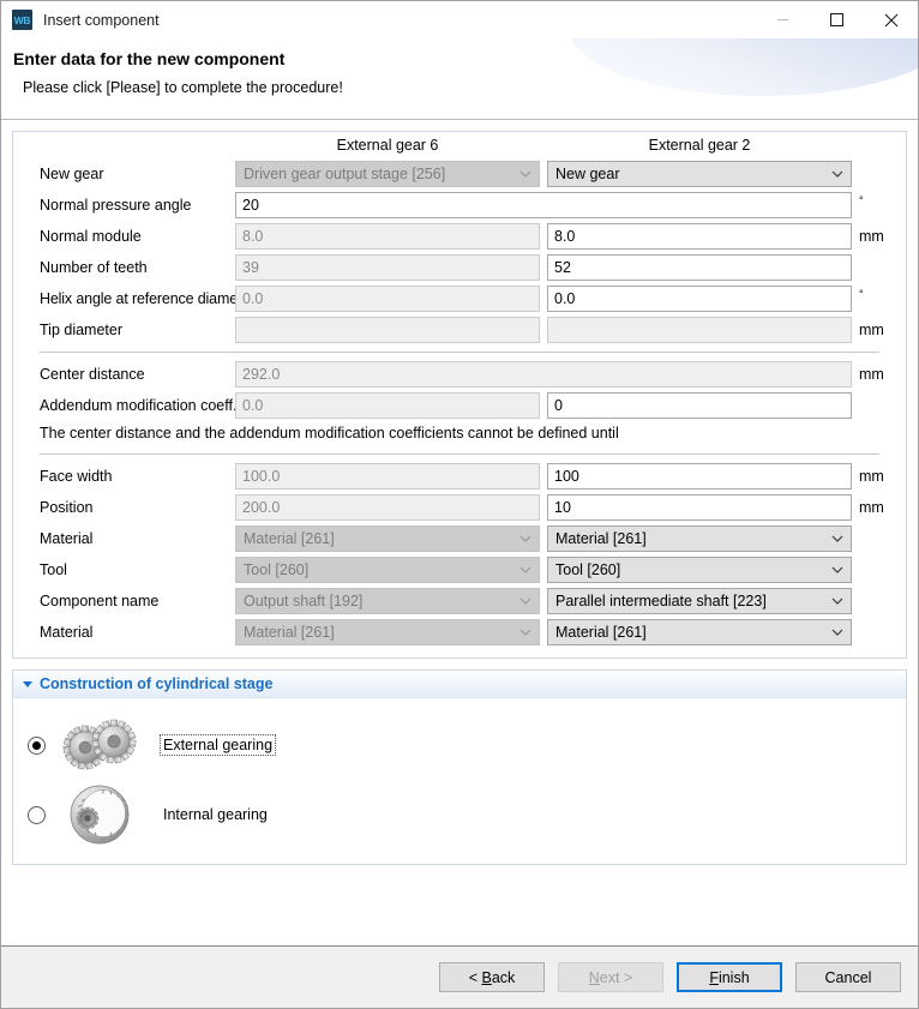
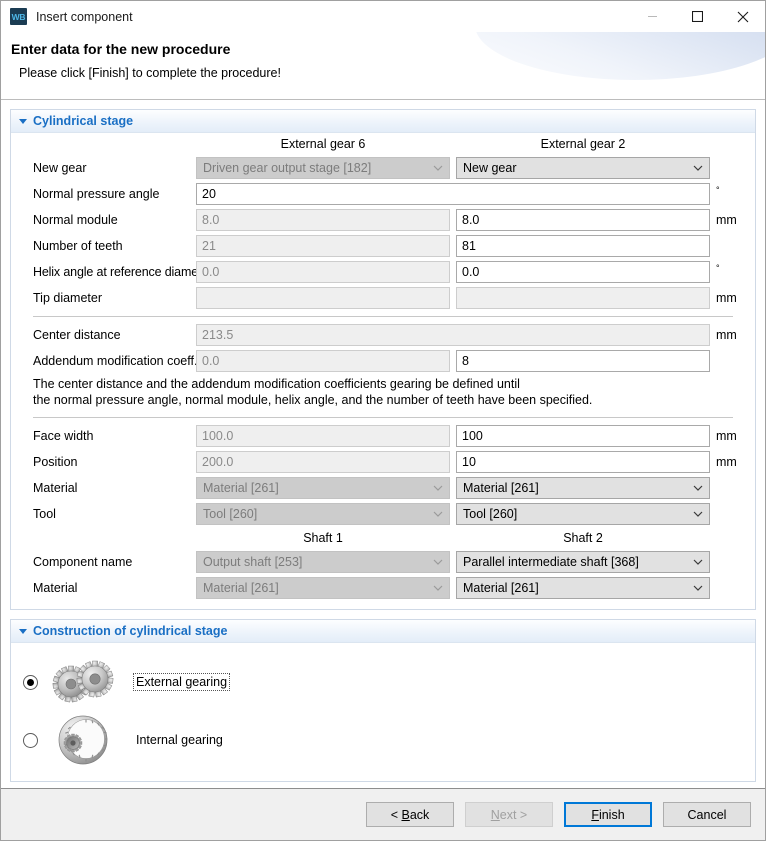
  WB
  Insert component
- Enter data for the new component
+ Enter data for the new procedure
- Please click [Please] to complete the procedure!
+ Please click [Finish] to complete the procedure!
+ Cylindrical stage
  External gear 6
  External gear 2
  New gear
- Driven gear output stage [256]
+ Driven gear output stage [182]
  New gear
  Normal pressure angle
  20
  °
  Normal module
  8.0
  8.0
  mm
  Number of teeth
- 39
+ 21
- 52
+ 81
  Helix angle at reference diame
  0.0
  0.0
  °
  Tip diameter
  mm
  Center distance
- 292.0
+ 213.5
  mm
  Addendum modification coeff
  0.0
- 0
+ 8
- The center distance and the addendum modification coefficients cannot be defined until
+ The center distance and the addendum modification coefficients gearing be defined until
+ the normal pressure angle, normal module, helix angle, and the number of teeth have been specified.
  Face width
  100.0
  100
  mm
  Position
  200.0
  10
  mm
  Material
  Material [261]
  Material [261]
  Tool
  Tool [260]
  Tool [260]
+ Shaft 1
+ Shaft 2
  Component name
- Output shaft [192]
+ Output shaft [253]
- Parallel intermediate shaft [223]
+ Parallel intermediate shaft [368]
  Material
  Material [261]
  Material [261]
  Construction of cylindrical stage
  External gearing
  Internal gearing
  < Back
  Next >
  Finish
  Cancel
